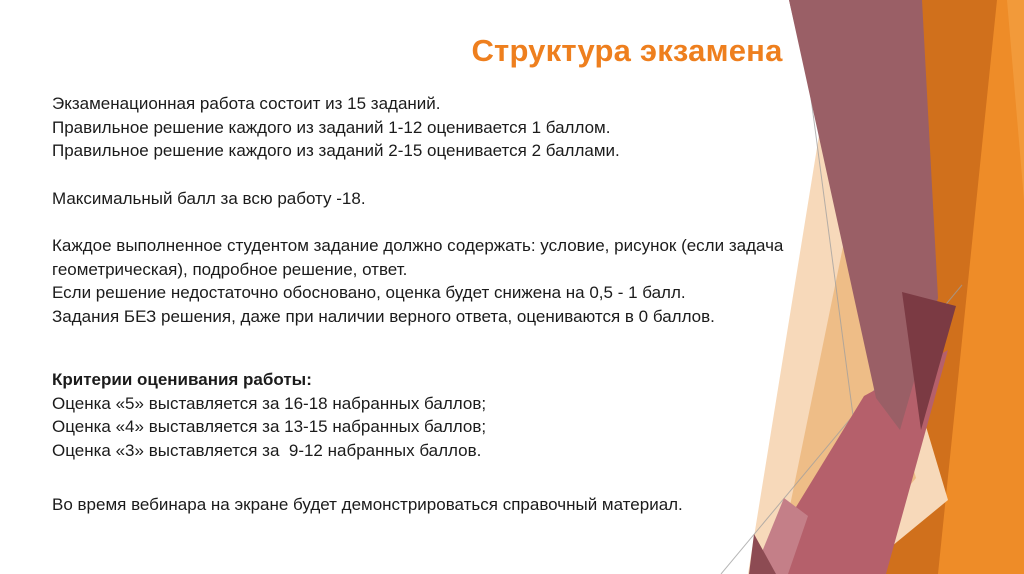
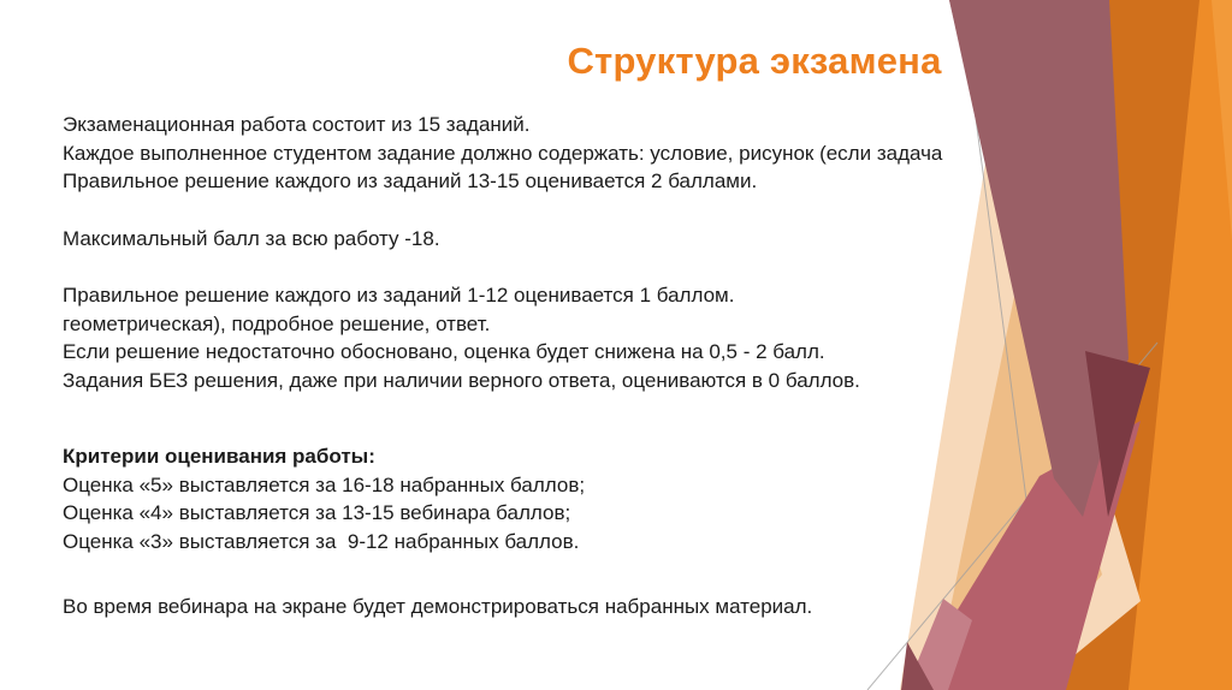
  Структура экзамена
  Экзаменационная работа состоит из 15 заданий.
- Правильное решение каждого из заданий 1-12 оценивается 1 баллом.
+ Каждое выполненное студентом задание должно содержать: условие, рисунок (если задача
- Правильное решение каждого из заданий 2-15 оценивается 2 баллами.
+ Правильное решение каждого из заданий 13-15 оценивается 2 баллами.
  Максимальный балл за всю работу -18.
- Каждое выполненное студентом задание должно содержать: условие, рисунок (если задача
+ Правильное решение каждого из заданий 1-12 оценивается 1 баллом.
  геометрическая), подробное решение, ответ.
- Если решение недостаточно обосновано, оценка будет снижена на 0,5 - 1 балл.
+ Если решение недостаточно обосновано, оценка будет снижена на 0,5 - 2 балл.
  Задания БЕЗ решения, даже при наличии верного ответа, оцениваются в 0 баллов.
  Критерии оценивания работы:
  Оценка «5» выставляется за 16-18 набранных баллов;
- Оценка «4» выставляется за 13-15 набранных баллов;
+ Оценка «4» выставляется за 13-15 вебинара баллов;
  Оценка «3» выставляется за 9-12 набранных баллов.
- Во время вебинара на экране будет демонстрироваться справочный материал.
+ Во время вебинара на экране будет демонстрироваться набранных материал.
